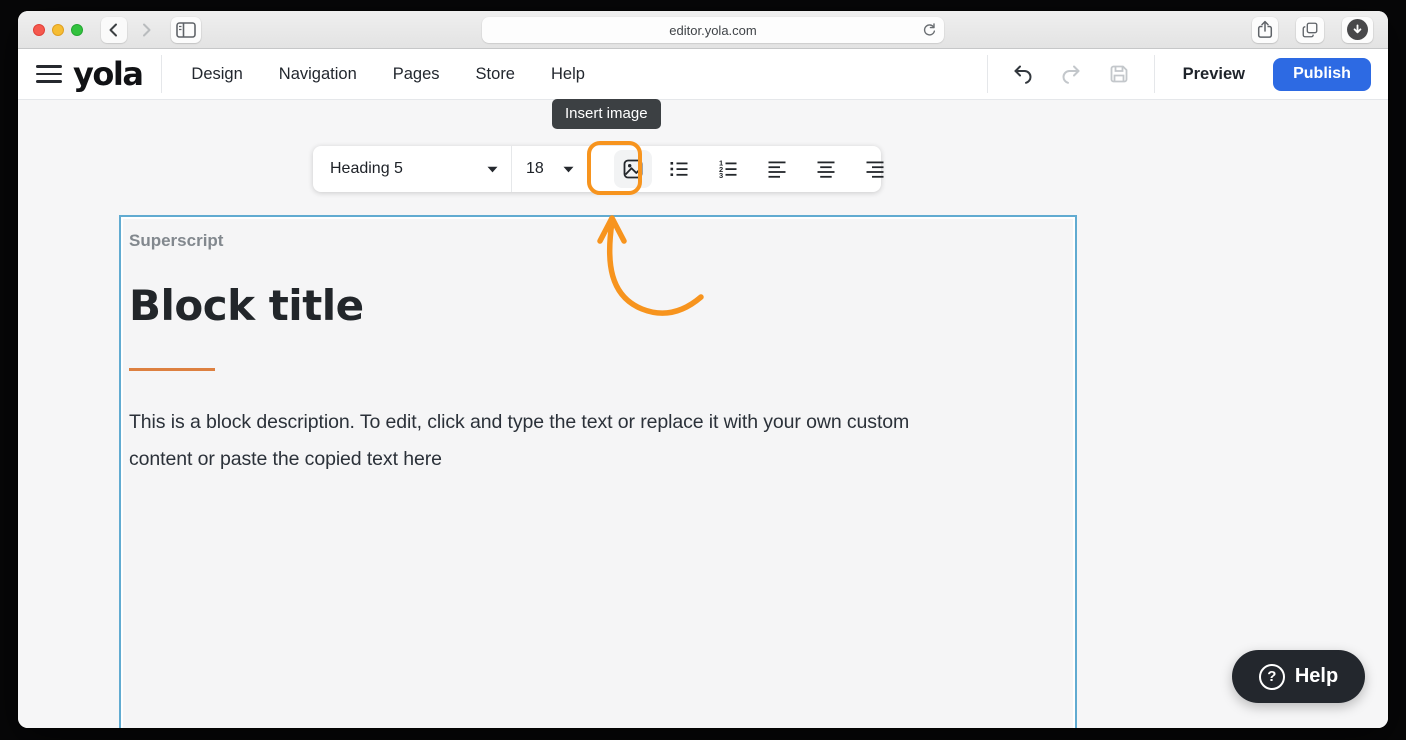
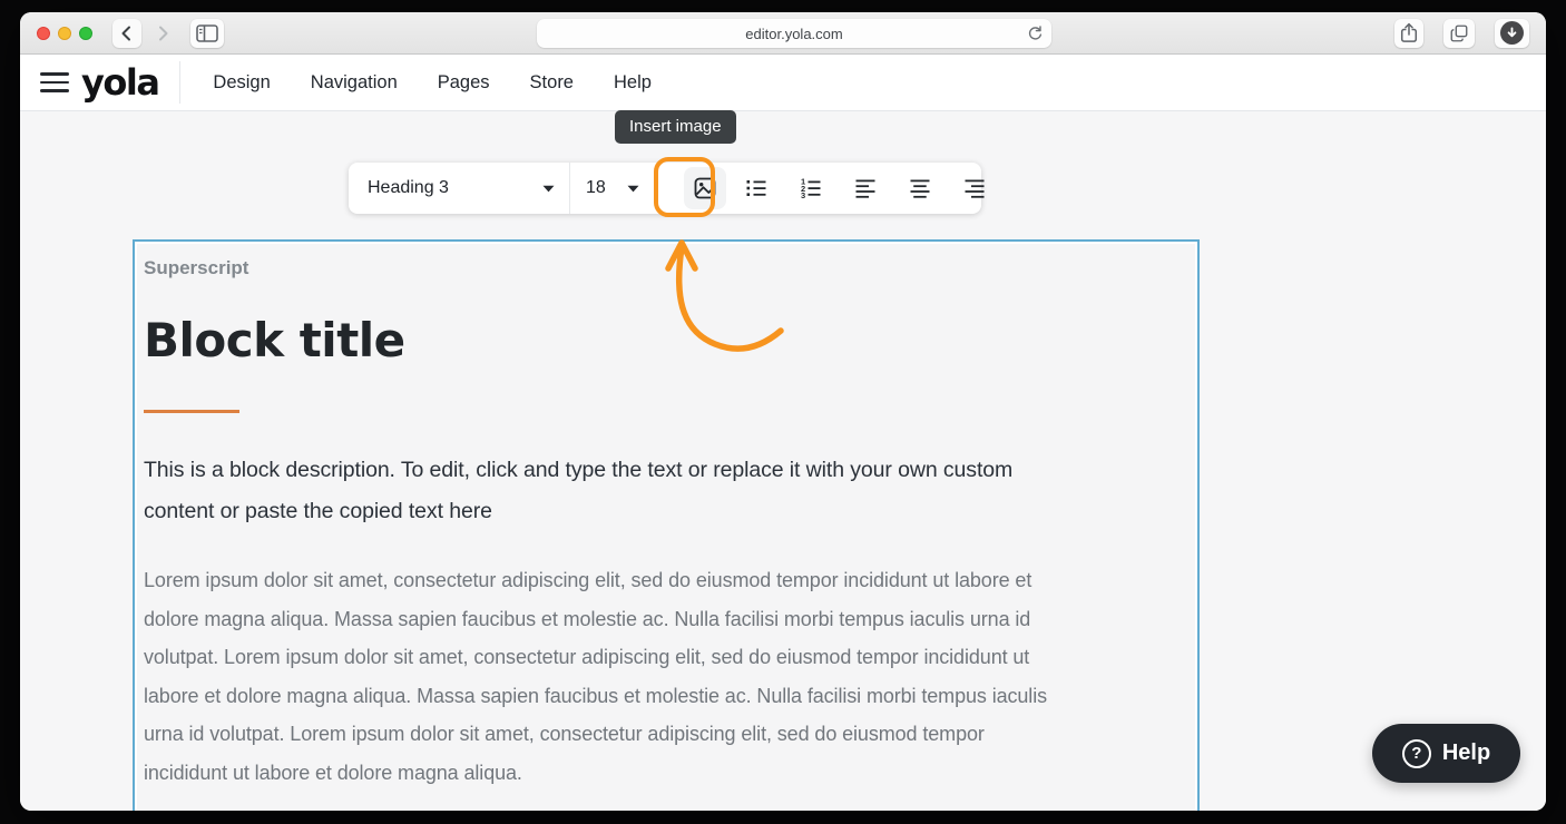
  editor.yola.com
  yola
  Design
  Navigation
  Pages
  Store
  Help
- Preview
- Publish
  Insert image
  Superscript
  Block title
  This is a block description. To edit, click and type the text or replace it with your own custom
  content or paste the copied text here
+ Lorem ipsum dolor sit amet, consectetur adipiscing elit, sed do eiusmod tempor incididunt ut labore et
+ dolore magna aliqua. Massa sapien faucibus et molestie ac. Nulla facilisi morbi tempus iaculis urna id
+ volutpat. Lorem ipsum dolor sit amet, consectetur adipiscing elit, sed do eiusmod tempor incididunt ut
+ labore et dolore magna aliqua. Massa sapien faucibus et molestie ac. Nulla facilisi morbi tempus iaculis
+ urna id volutpat. Lorem ipsum dolor sit amet, consectetur adipiscing elit, sed do eiusmod tempor
+ incididunt ut labore et dolore magna aliqua.
  ?
  Help
- Heading 5
+ Heading 3
  18
  1
  2
  3
